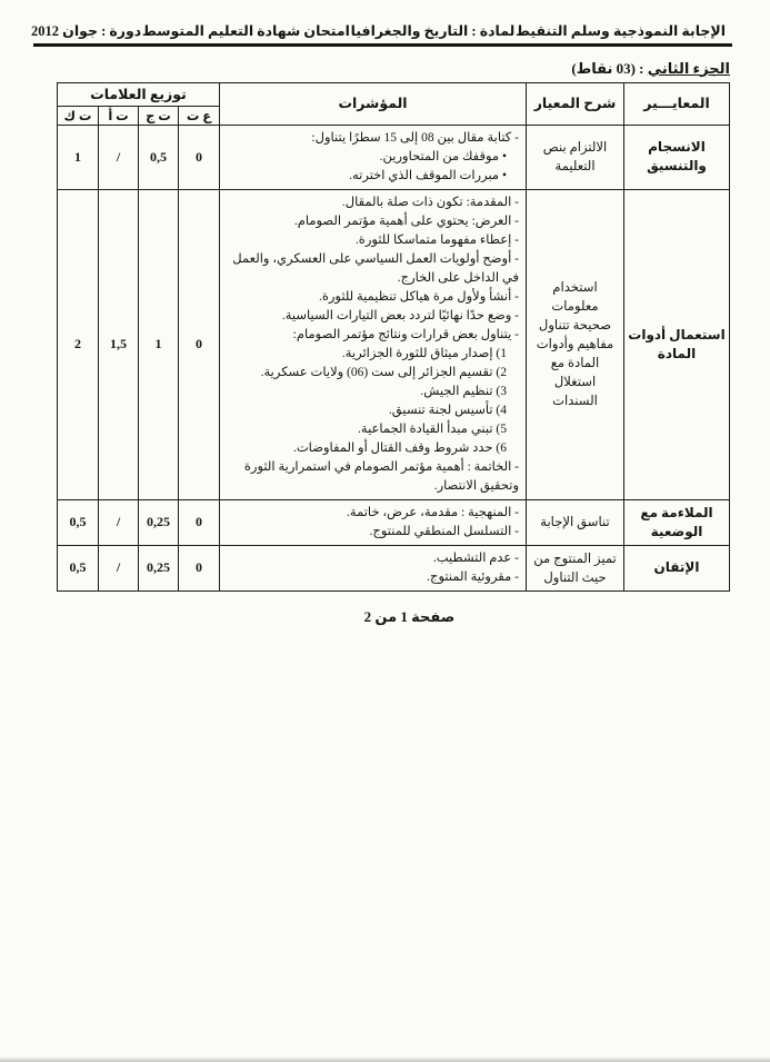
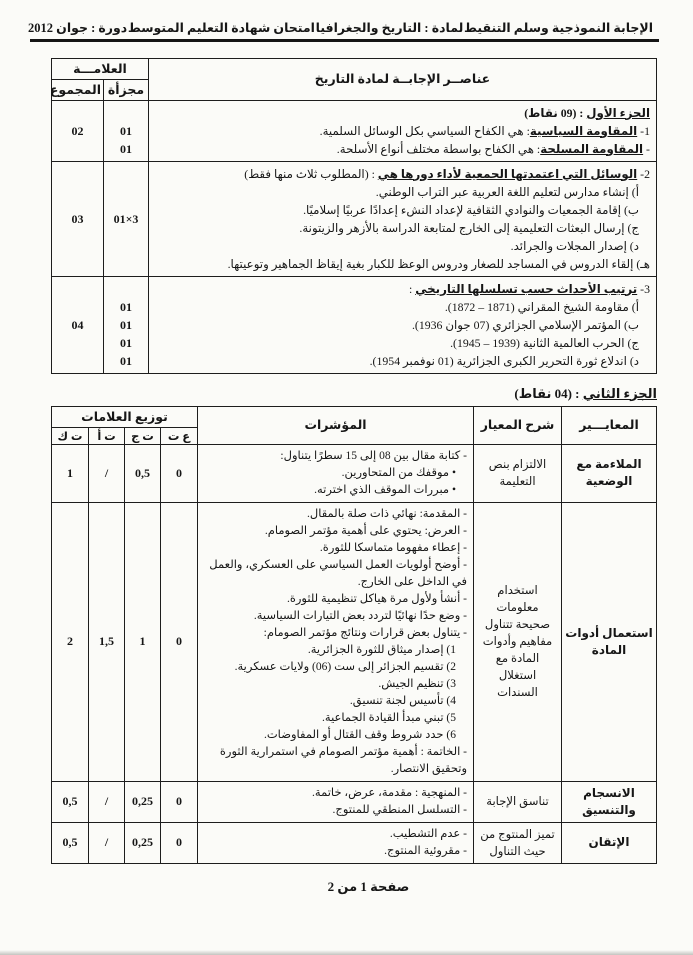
  الإجابة النموذجية وسلم التنقيط
  لمادة : التاريخ والجغرافيا
  امتحان شهادة التعليم المتوسط
  دورة : جوان 2012
+ عناصــر الإجابــة لمادة التاريخ	العلامـــة
+ مجزأة	المجموع
+ الجزء الأول : (09 نقاط)1- المقاومة السياسية: هي الكفاح السياسي بكل الوسائل السلمية.- المقاومة المسلحة: هي الكفاح بواسطة مختلف أنواع الأسلحة.	01 01	02
+ 2- الوسائل التي اعتمدتها الجمعية لأداء دورها هي : (المطلوب ثلاث منها فقط)أ) إنشاء مدارس لتعليم اللغة العربية عبر التراب الوطني.ب) إقامة الجمعيات والنوادي الثقافية لإعداد النشء إعدادًا عربيًا إسلاميًا.ج) إرسال البعثات التعليمية إلى الخارج لمتابعة الدراسة بالأزهر والزيتونة.د) إصدار المجلات والجرائد.هـ) إلقاء الدروس في المساجد للصغار ودروس الوعظ للكبار بغية إيقاظ الجماهير وتوعيتها.	3×01	03
+ 3- ترتيب الأحداث حسب تسلسلها التاريخي :أ) مقاومة الشيخ المقراني (1871 – 1872).ب) المؤتمر الإسلامي الجزائري (07 جوان 1936).ج) الحرب العالمية الثانية (1939 – 1945).د) اندلاع ثورة التحرير الكبرى الجزائرية (01 نوفمبر 1954).	01 01 01 01	04
- الجزء الثاني : (03 نقاط)
+ الجزء الثاني : (04 نقاط)
  المعايـــير	شرح المعيار	المؤشرات	توزيع العلامات
  ع ت	ت ج	ت أ	ت ك
- الانسجام والتنسيق	الالتزام بنص التعليمة	- كتابة مقال بين 08 إلى 15 سطرًا يتناول:• موقفك من المتحاورين.• مبررات الموقف الذي اخترته.	0	0,5	/	1
+ الملاءمة مع الوضعية	الالتزام بنص التعليمة	- كتابة مقال بين 08 إلى 15 سطرًا يتناول:• موقفك من المتحاورين.• مبررات الموقف الذي اخترته.	0	0,5	/	1
- استعمال أدوات المادة	استخدام معلومات صحيحة تتناول مفاهيم وأدوات المادة مع استغلال السندات	- المقدمة: تكون ذات صلة بالمقال.- العرض: يحتوي على أهمية مؤتمر الصومام.- إعطاء مفهوما متماسكا للثورة.- أوضح أولويات العمل السياسي على العسكري، والعمل في الداخل على الخارج.- أنشأ ولأول مرة هياكل تنظيمية للثورة.- وضع حدًا نهائيًا لتردد بعض التيارات السياسية.- يتناول بعض قرارات ونتائج مؤتمر الصومام:1) إصدار ميثاق للثورة الجزائرية.2) تقسيم الجزائر إلى ست (06) ولايات عسكرية.3) تنظيم الجيش.4) تأسيس لجنة تنسيق.5) تبني مبدأ القيادة الجماعية.6) حدد شروط وقف القتال أو المفاوضات.- الخاتمة : أهمية مؤتمر الصومام في استمرارية الثورة وتحقيق الانتصار.	0	1	1,5	2
+ استعمال أدوات المادة	استخدام معلومات صحيحة تتناول مفاهيم وأدوات المادة مع استغلال السندات	- المقدمة: نهائي ذات صلة بالمقال.- العرض: يحتوي على أهمية مؤتمر الصومام.- إعطاء مفهوما متماسكا للثورة.- أوضح أولويات العمل السياسي على العسكري، والعمل في الداخل على الخارج.- أنشأ ولأول مرة هياكل تنظيمية للثورة.- وضع حدًا نهائيًا لتردد بعض التيارات السياسية.- يتناول بعض قرارات ونتائج مؤتمر الصومام:1) إصدار ميثاق للثورة الجزائرية.2) تقسيم الجزائر إلى ست (06) ولايات عسكرية.3) تنظيم الجيش.4) تأسيس لجنة تنسيق.5) تبني مبدأ القيادة الجماعية.6) حدد شروط وقف القتال أو المفاوضات.- الخاتمة : أهمية مؤتمر الصومام في استمرارية الثورة وتحقيق الانتصار.	0	1	1,5	2
- الملاءمة مع الوضعية	تناسق الإجابة	- المنهجية : مقدمة، عرض، خاتمة.- التسلسل المنطقي للمنتوج.	0	0,25	/	0,5
+ الانسجام والتنسيق	تناسق الإجابة	- المنهجية : مقدمة، عرض، خاتمة.- التسلسل المنطقي للمنتوج.	0	0,25	/	0,5
  الإتقان	تميز المنتوج من حيث التناول	- عدم التشطيب.- مقروئية المنتوج.	0	0,25	/	0,5
  صفحة 1 من 2
